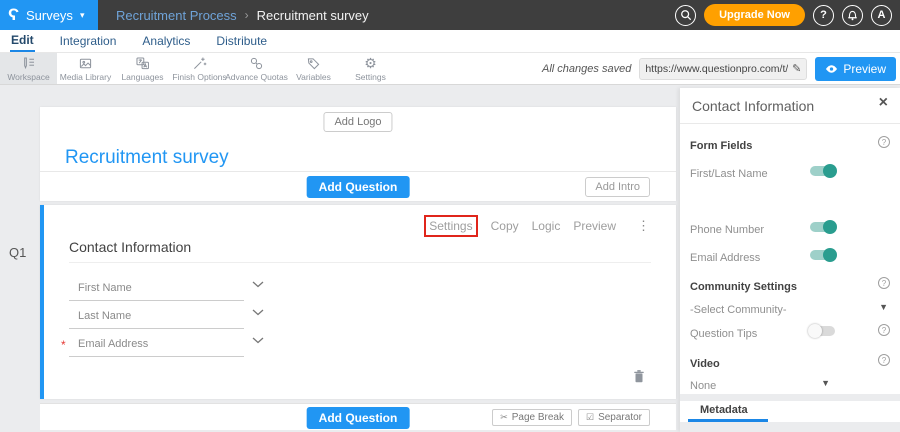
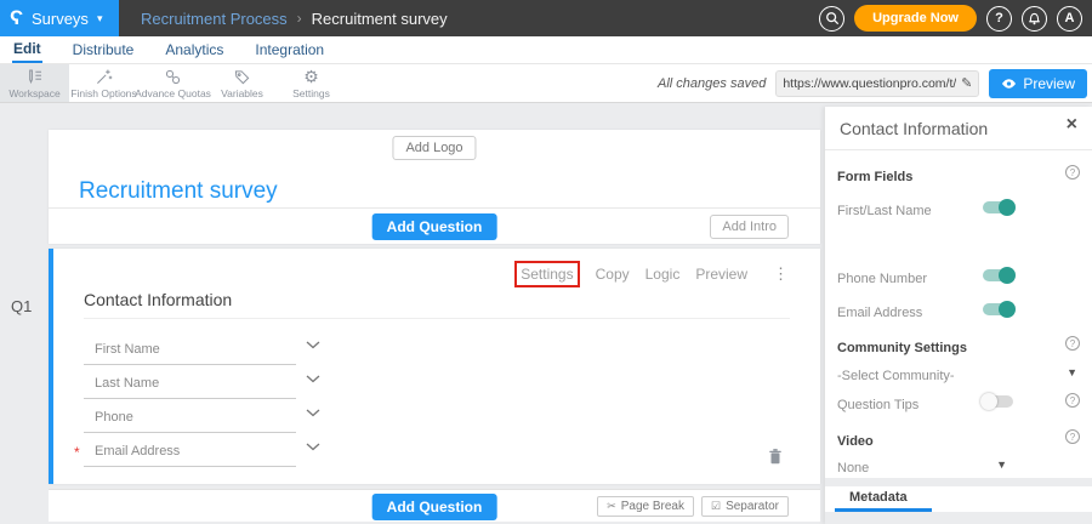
  Surveys
  ▾
  Recruitment Process
  ›
  Recruitment survey
  Upgrade Now
  ?
  A
  Edit
- Integration
+ Distribute
  Analytics
- Distribute
+ Integration
  Workspace
- Media Library
- Languages
  Finish Options
  Advance Quotas
  Variables
  ⚙
  Settings
  All changes saved
  https://www.questionpro.com/t/
  ✎
  Preview
  Add Logo
  Recruitment survey
  Add Question
  Add Intro
  Q1
  Settings
  Copy
  Logic
  Preview
  ⋮
  Contact Information
  First Name
  Last Name
+ Phone
  *
  Email Address
  Add Question
  ✂
  Page Break
  ☑
  Separator
  Contact Information
  ×
  Form Fields
  ?
  First/Last Name
  Phone Number
  Email Address
  Community Settings
  ?
  -Select Community-
  ▼
  Question Tips
  ?
  Video
  ?
  None
  ▼
  Metadata
